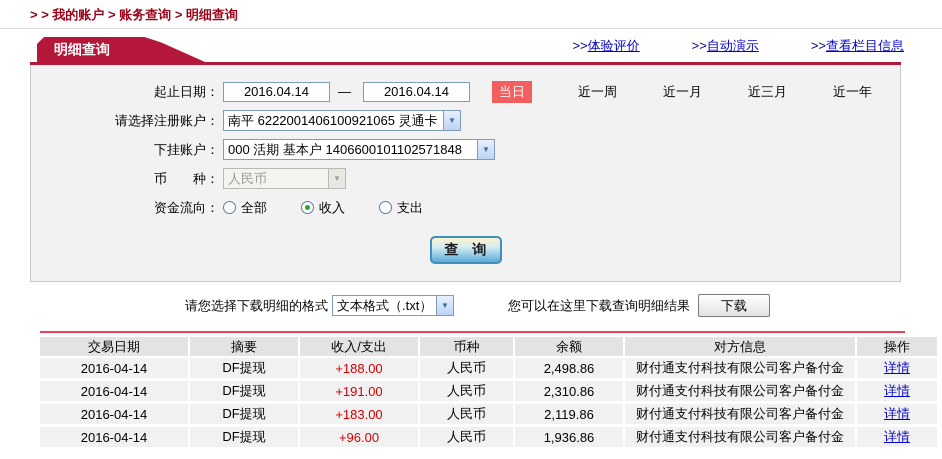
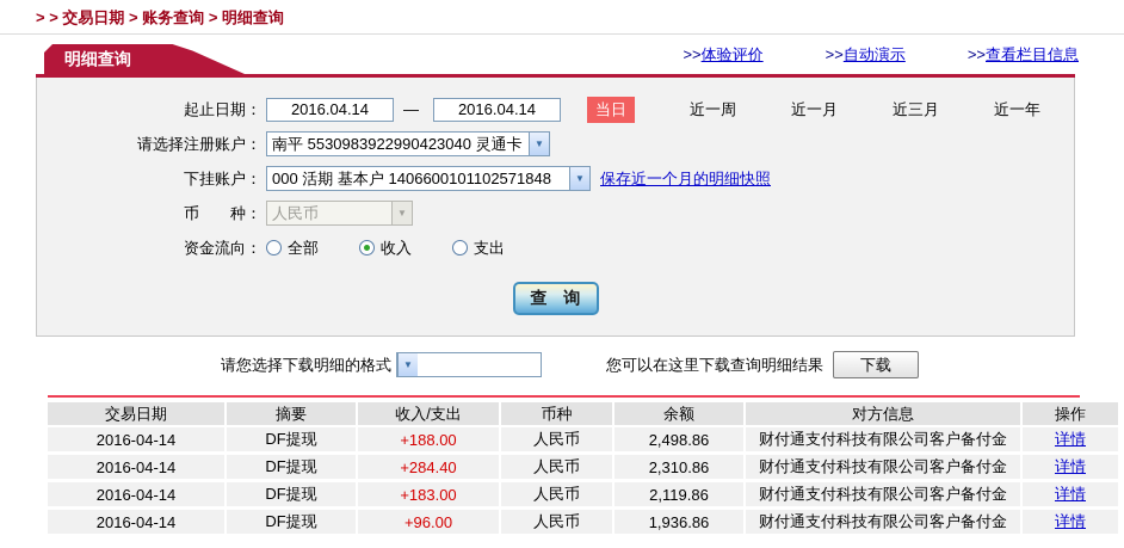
- > > 我的账户 > 账务查询 > 明细查询
+ > > 交易日期 > 账务查询 > 明细查询
  明细查询
  >>体验评价
  >>自动演示
  >>查看栏目信息
  起止日期：
  2016.04.14
  —
  2016.04.14
  当日
  近一周
  近一月
  近三月
  近一年
  请选择注册账户：
- 南平 6222001406100921065 灵通卡
+ 南平 5530983922990423040 灵通卡
  ▼
  下挂账户：
  000 活期 基本户 1406600101102571848
  ▼
+ 保存近一个月的明细快照
  币 种：
  人民币
  ▼
  资金流向：
  全部
  收入
  支出
  查 询
  请您选择下载明细的格式
- 文本格式（.txt）
  ▼
  您可以在这里下载查询明细结果
  下载
  交易日期	摘要	收入/支出	币种	余额	对方信息	操作
  2016-04-14	DF提现	+188.00	人民币	2,498.86	财付通支付科技有限公司客户备付金	详情
- 2016-04-14	DF提现	+191.00	人民币	2,310.86	财付通支付科技有限公司客户备付金	详情
+ 2016-04-14	DF提现	+284.40	人民币	2,310.86	财付通支付科技有限公司客户备付金	详情
  2016-04-14	DF提现	+183.00	人民币	2,119.86	财付通支付科技有限公司客户备付金	详情
  2016-04-14	DF提现	+96.00	人民币	1,936.86	财付通支付科技有限公司客户备付金	详情
